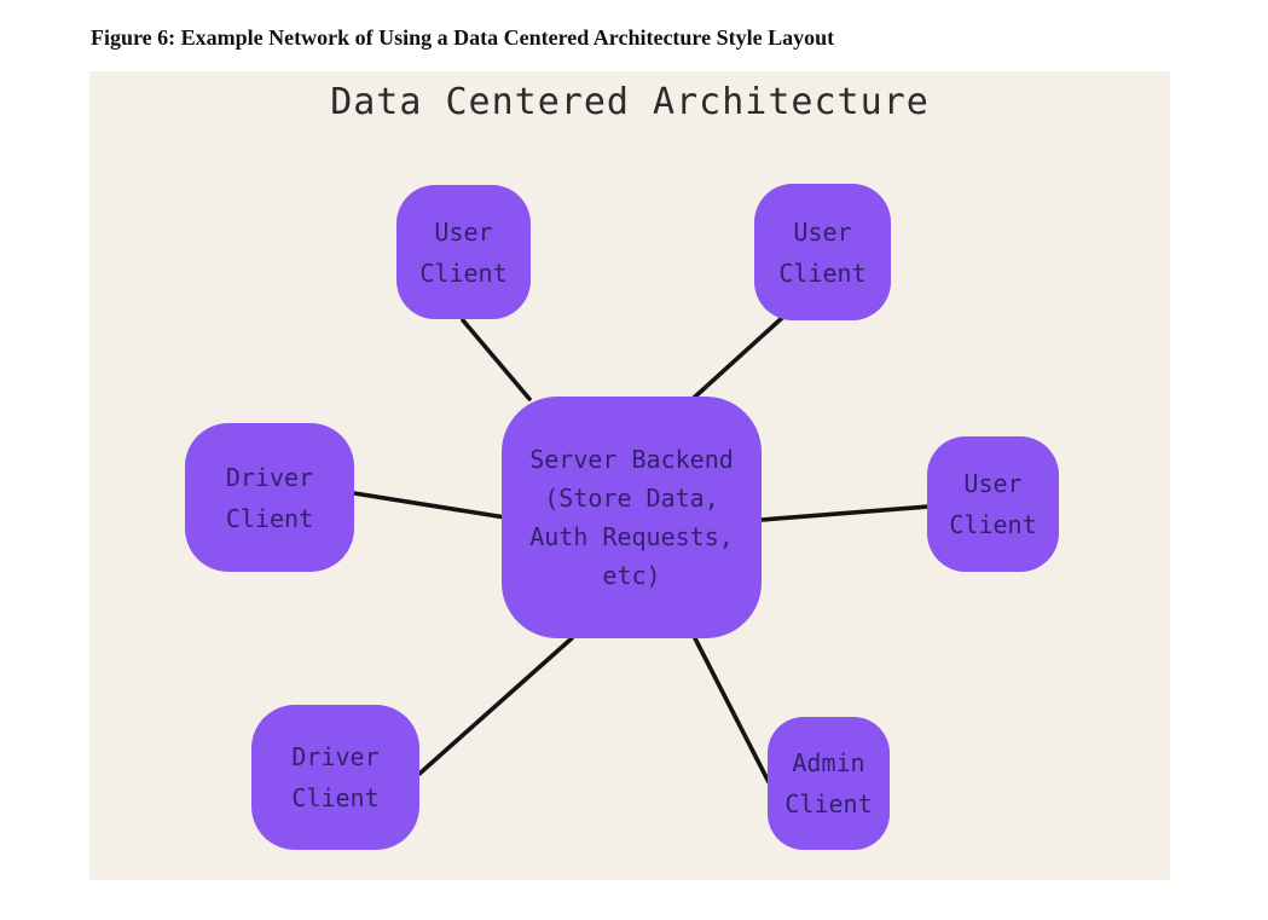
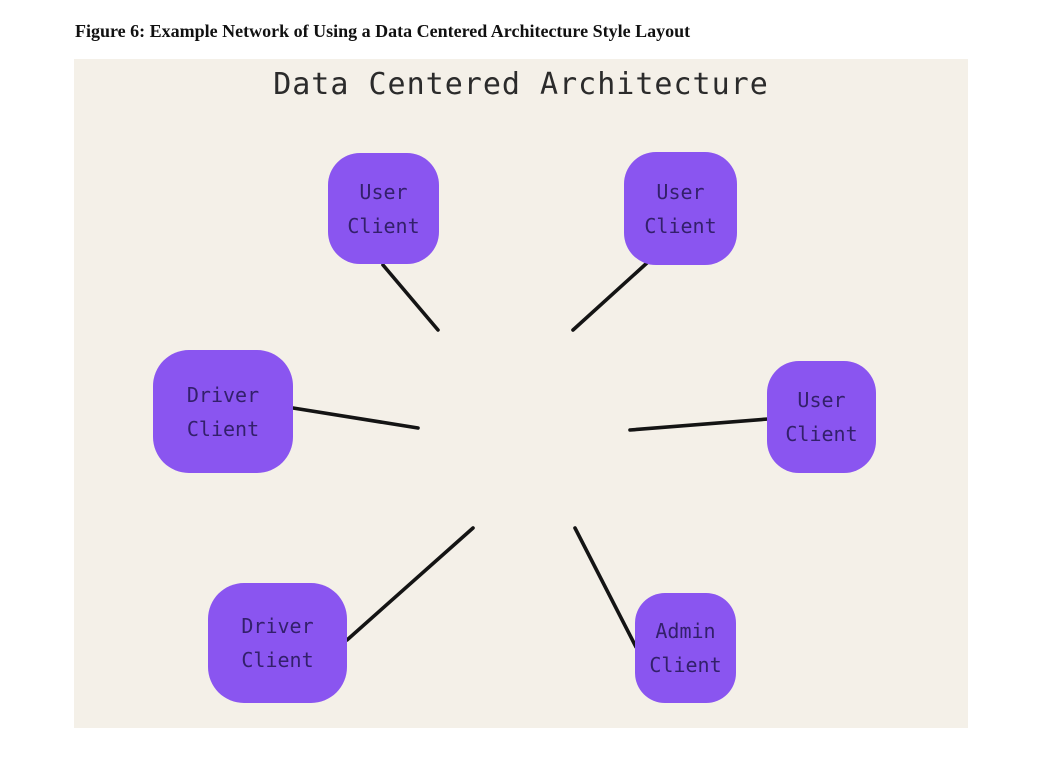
  Figure 6: Example Network of Using a Data Centered Architecture Style Layout
  Data Centered Architecture
- Server Backend
- (Store Data,
- Auth Requests,
- etc)
  User
  Client
  User
  Client
  Driver
  Client
  User
  Client
  Driver
  Client
  Admin
  Client
